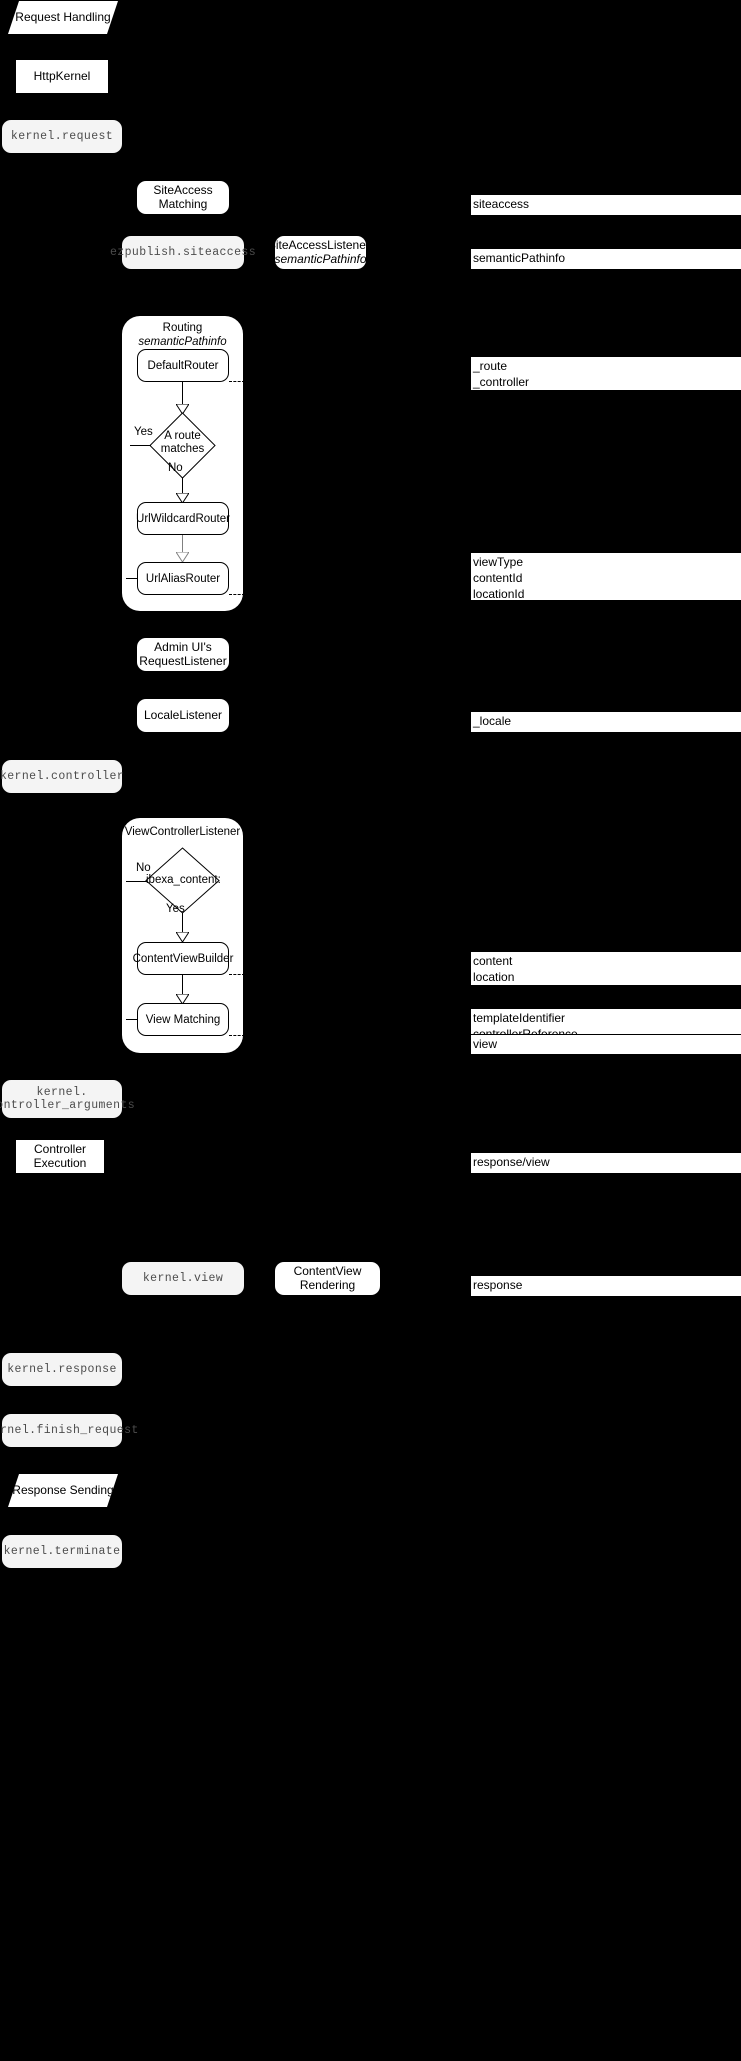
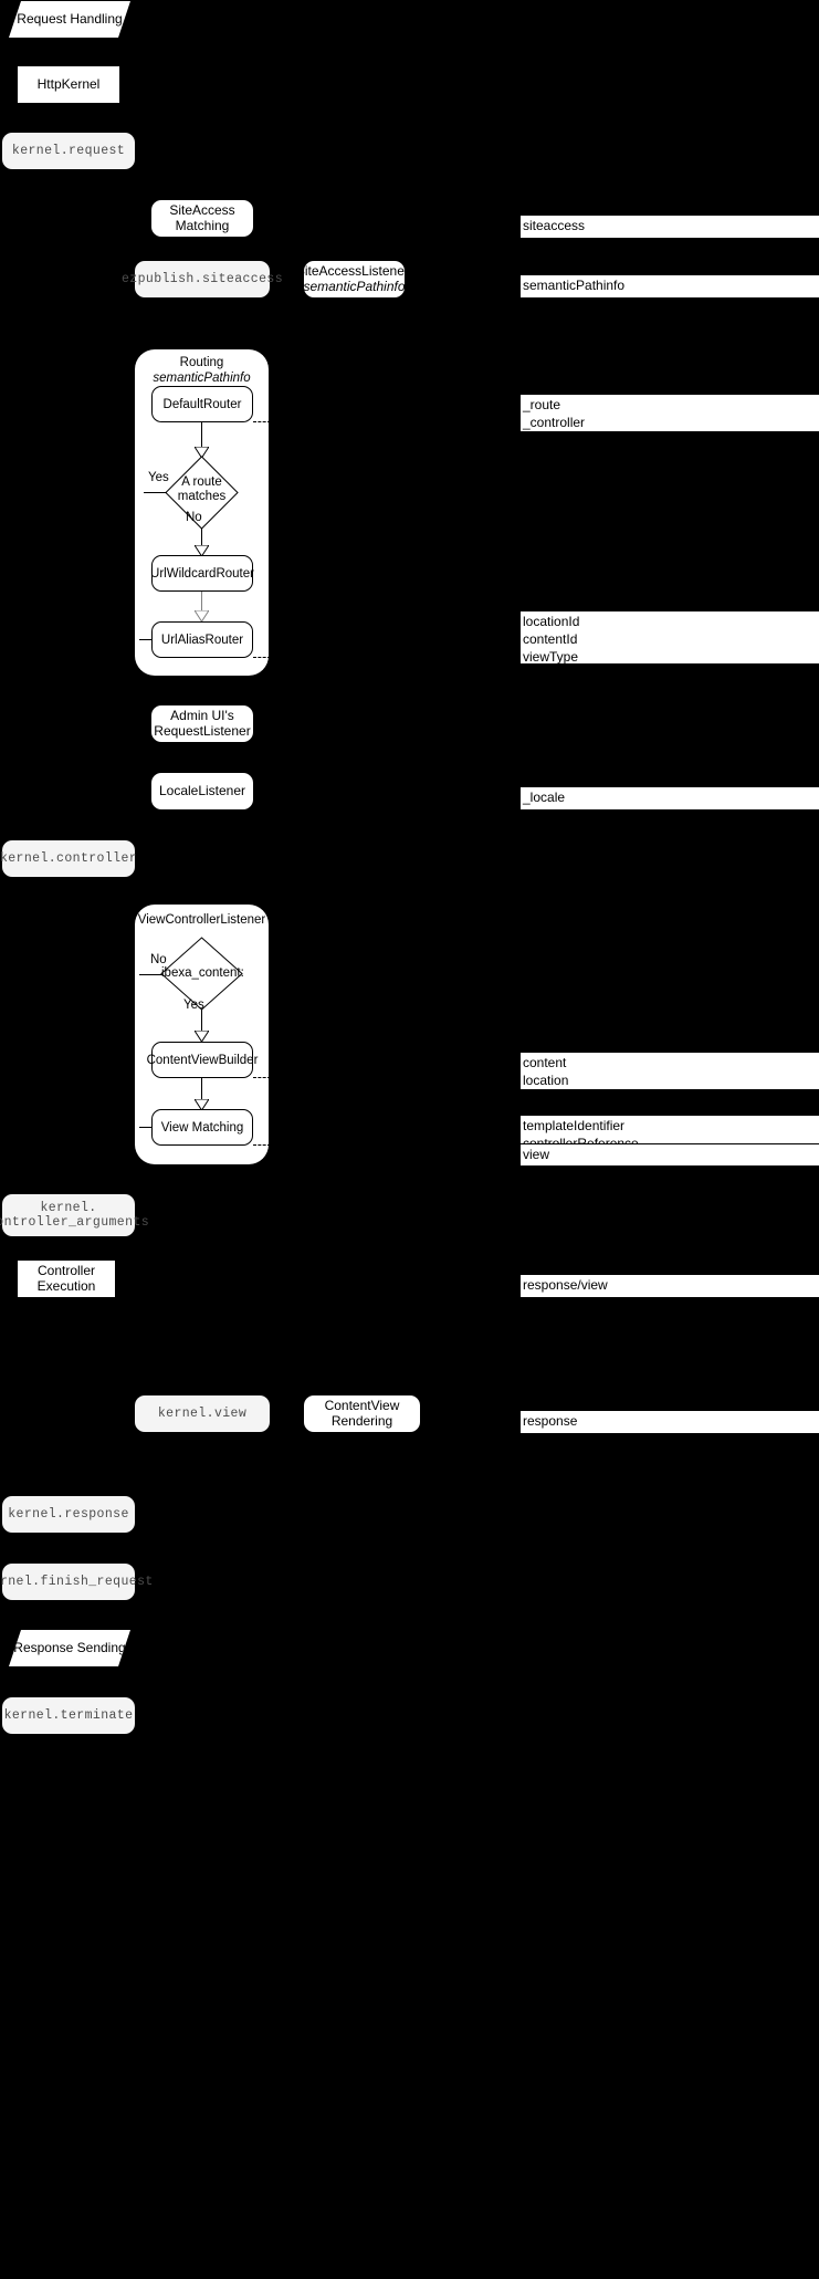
  Request Handling
  HttpKernel
  kernel.request
  SiteAccess Matching
  siteaccess
  ezpublish.siteaccess
  SiteAccessListener:
  semanticPathinfo
  semanticPathinfo
  Routing semanticPathinfo
  DefaultRouter
  _route
  _controller
  A route
  matches
  Yes
  No
  UrlWildcardRouter
  UrlAliasRouter
- viewType
+ locationId
  contentId
- locationId
+ viewType
  Admin UI's
  RequestListener
  LocaleListener
  _locale
  kernel.controller
  ViewControllerListener
  ibexa_content:
  No
  Yes
  ContentViewBuilder
  content
  location
  View Matching
  templateIdentifier
  view
  kernel.
  ntroller_arguments
  Controller Execution
  response/view
  kernel.view
  ContentView Rendering
  response
  kernel.response
  rnel.finish_request
  Response Sending
  kernel.terminate
